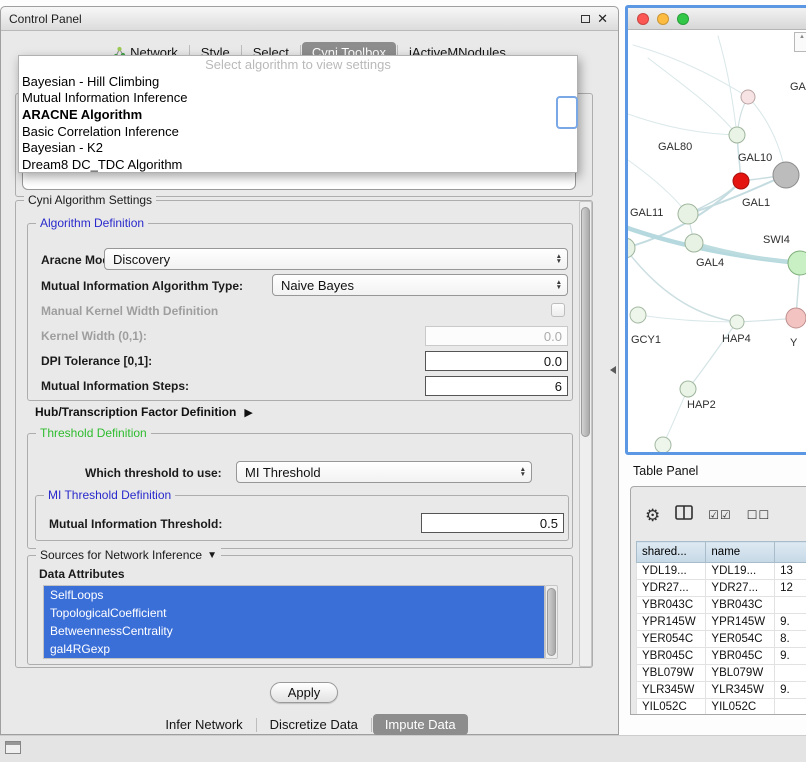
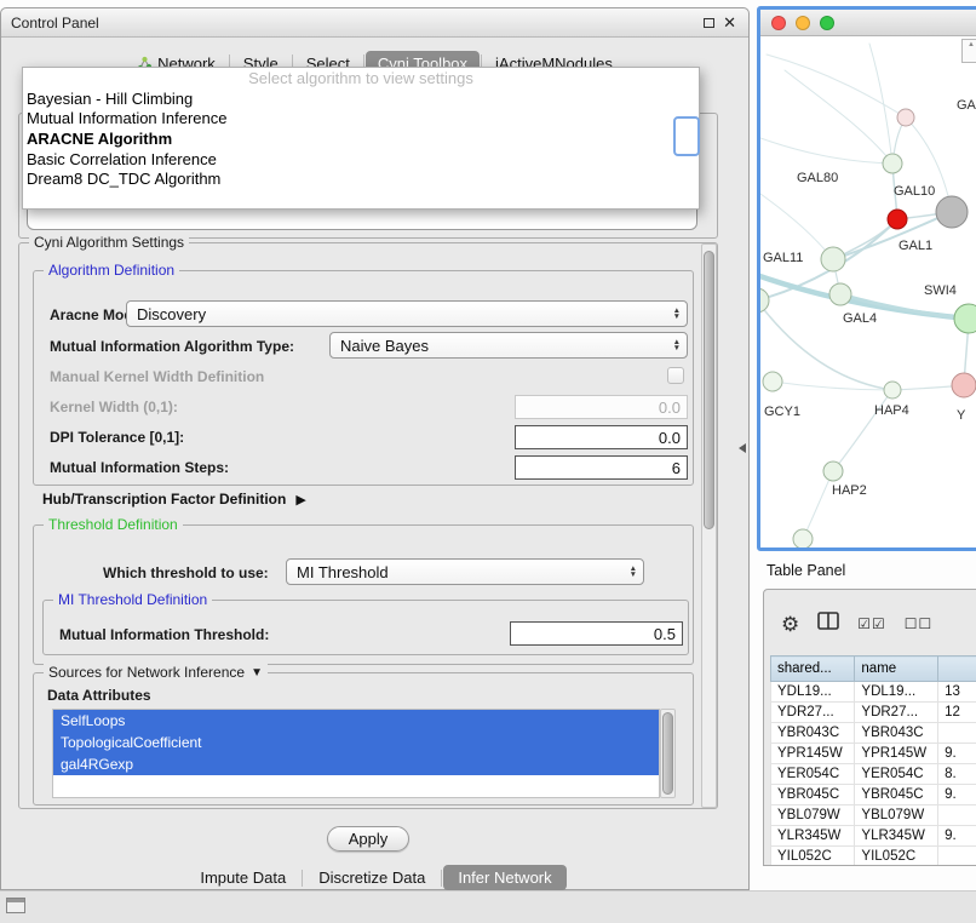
  Control Panel
  ✕
  Network
  Style
  Select
  Cyni Toolbox
  jActiveMNodules
  Cyni Algorithm Settings
  Algorithm Definition
  Aracne Mo
  Discovery
  Mutual Information Algorithm Type:
  Naive Bayes
  Manual Kernel Width Definition
  Kernel Width (0,1):
  0.0
  DPI Tolerance [0,1]:
  0.0
  Mutual Information Steps:
  6
  Hub/Transcription Factor Definition
  ▶
  Threshold Definition
  Which threshold to use:
  MI Threshold
  MI Threshold Definition
  Mutual Information Threshold:
  0.5
  Sources for Network Inference
  ▼
  Data Attributes
  SelfLoops
  TopologicalCoefficient
- BetweennessCentrality
  gal4RGexp
  Apply
- Infer Network
+ Impute Data
  Discretize Data
- Impute Data
+ Infer Network
  Select algorithm to view settings
  Bayesian - Hill Climbing
  Mutual Information Inference
  ARACNE Algorithm
  Basic Correlation Inference
- Bayesian - K2
  Dream8 DC_TDC Algorithm
  GAL80
  GAL10
  GAL11
  GAL1
  SWI4
  GAL4
  GCY1
  HAP4
  Y
  HAP2
  Table Panel
  ⚙
  ☑☑
  ☐☐
  shared...	name
  YDL19...	YDL19...	13
  YDR27...	YDR27...	12
  YBR043C	YBR043C
  YPR145W	YPR145W	9.
  YER054C	YER054C	8.
  YBR045C	YBR045C	9.
  YBL079W	YBL079W
  YLR345W	YLR345W	9.
  YIL052C	YIL052C
